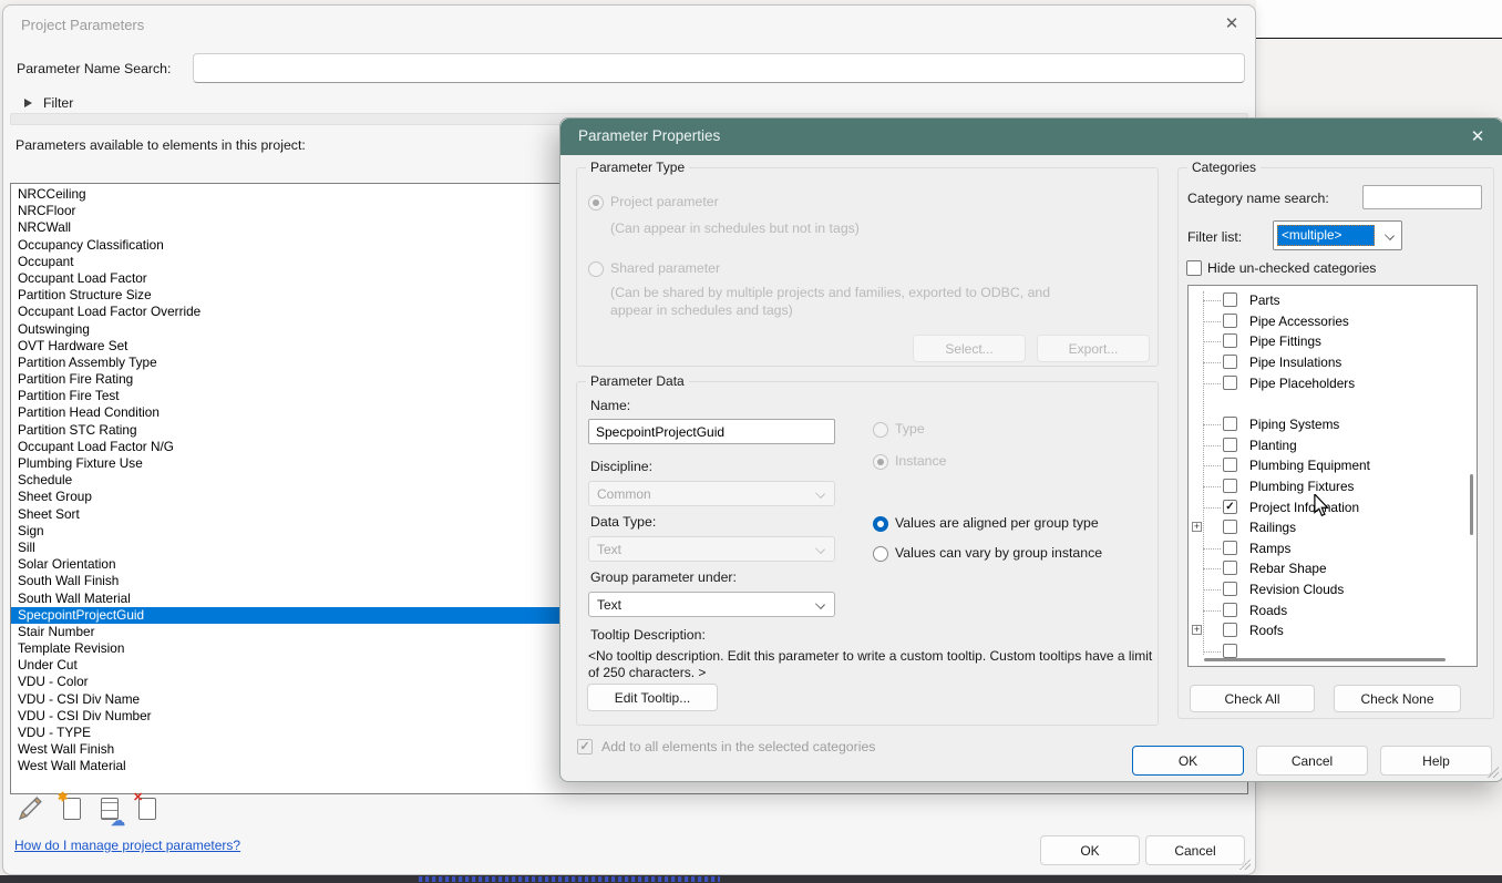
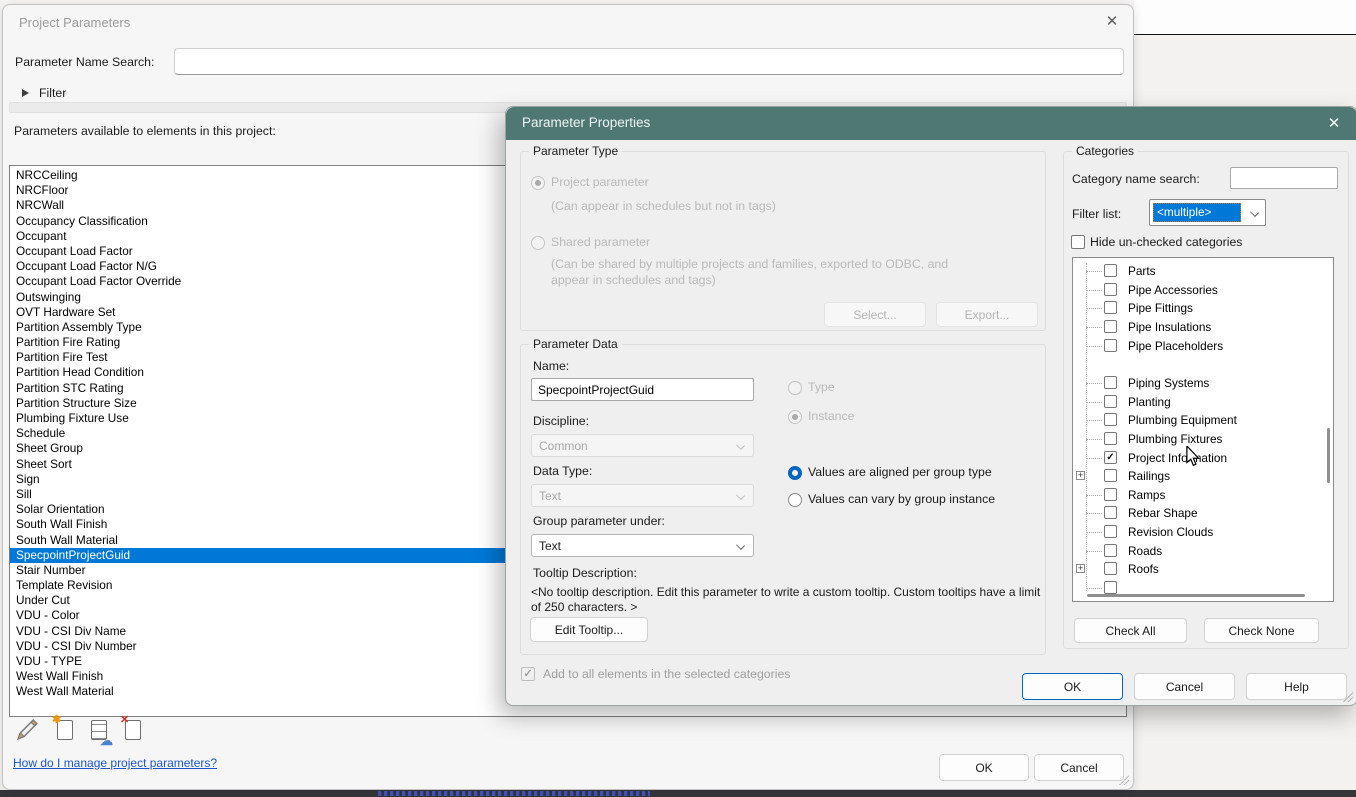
  Project Parameters
  ✕
  Parameter Name Search:
  Filter
  Parameters available to elements in this project:
  NRCCeiling
  NRCFloor
  NRCWall
  Occupancy Classification
  Occupant
  Occupant Load Factor
- Partition Structure Size
+ Occupant Load Factor N/G
  Occupant Load Factor Override
  Outswinging
  OVT Hardware Set
  Partition Assembly Type
  Partition Fire Rating
  Partition Fire Test
  Partition Head Condition
  Partition STC Rating
- Occupant Load Factor N/G
+ Partition Structure Size
  Plumbing Fixture Use
  Schedule
  Sheet Group
  Sheet Sort
  Sign
  Sill
  Solar Orientation
  South Wall Finish
  South Wall Material
  SpecpointProjectGuid
  Stair Number
  Template Revision
  Under Cut
  VDU - Color
  VDU - CSI Div Name
  VDU - CSI Div Number
  VDU - TYPE
  West Wall Finish
  West Wall Material
  ✱
  ☁
  ✕
  How do I manage project parameters?
  OK
  Cancel
  Parameter Properties
  ✕
  Parameter Type
  Project parameter
  (Can appear in schedules but not in tags)
  Shared parameter
  (Can be shared by multiple projects and families, exported to ODBC, and
  appear in schedules and tags)
  Select...
  Export...
  Parameter Data
  Name:
  SpecpointProjectGuid
  Type
  Instance
  Discipline:
  Common
  Data Type:
  Text
  Values are aligned per group type
  Values can vary by group instance
  Group parameter under:
  Text
  Tooltip Description:
  <No tooltip description. Edit this parameter to write a custom tooltip. Custom tooltips have a limit of 250 characters. >
  Edit Tooltip...
  Add to all elements in the selected categories
  Categories
  Category name search:
  Filter list:
  <multiple>
  Hide un-checked categories
  Parts
  Pipe Accessories
  Pipe Fittings
  Pipe Insulations
  Pipe Placeholders
  Piping Systems
  Planting
  Plumbing Equipment
  Plumbing Fixtures
  Project Infoation
  +
  Railings
  Ramps
  Rebar Shape
  Revision Clouds
  Roads
  +
  Roofs
  Check All
  Check None
  OK
  Cancel
  Help
